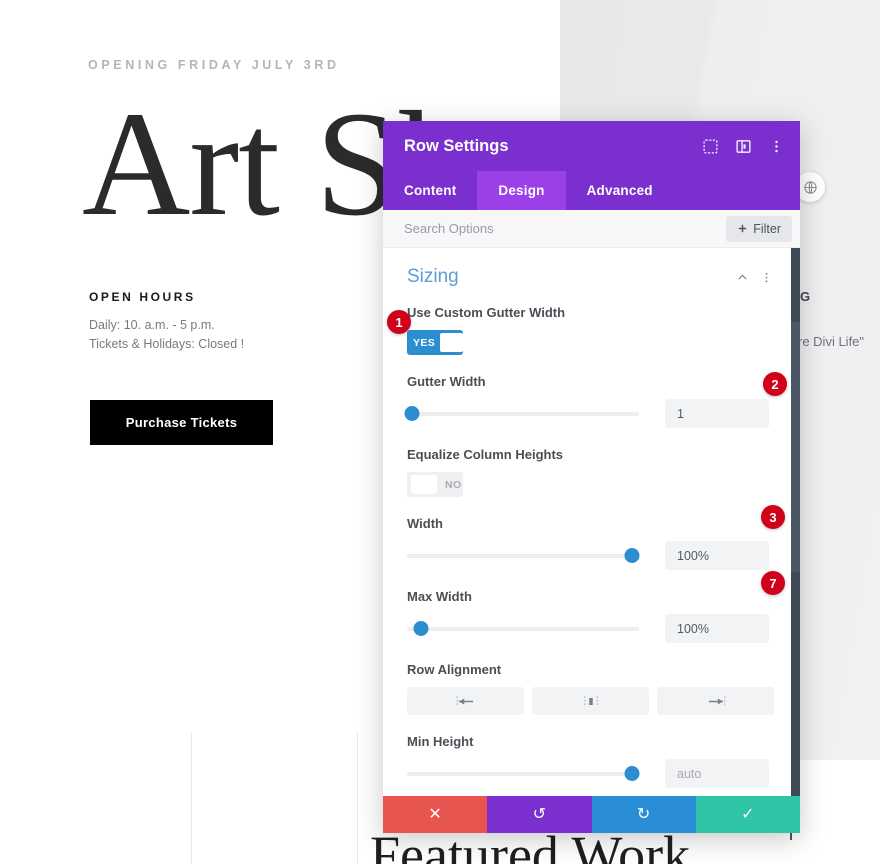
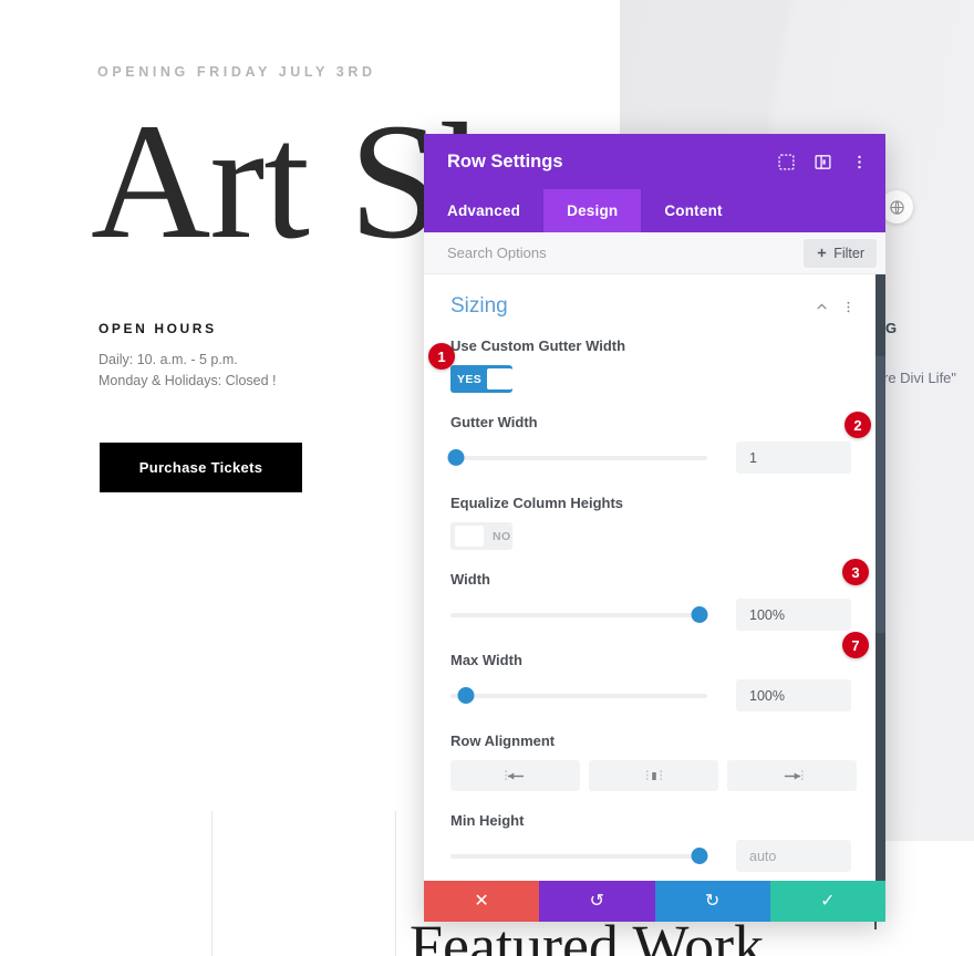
  OPENING FRIDAY JULY 3RD
  Art S
  OPEN HOURS
  Daily: 10. a.m. - 5 p.m.
- Tickets & Holidays: Closed !
+ Monday & Holidays: Closed !
  Purchase Tickets
  Featured Work
  G
  re Divi Life"
  Row Settings
- Content
+ Advanced
  Design
- Advanced
+ Content
  Search Options
  Filter
  Sizing
  Use Custom Gutter Width
  YES
  Gutter Width
  1
  Equalize Column Heights
  NO
  Width
  100%
  Max Width
  100%
  Row Alignment
  Min Height
  auto
  ✕
  ↺
  ↻
  ✓
  1
  2
  3
  7
